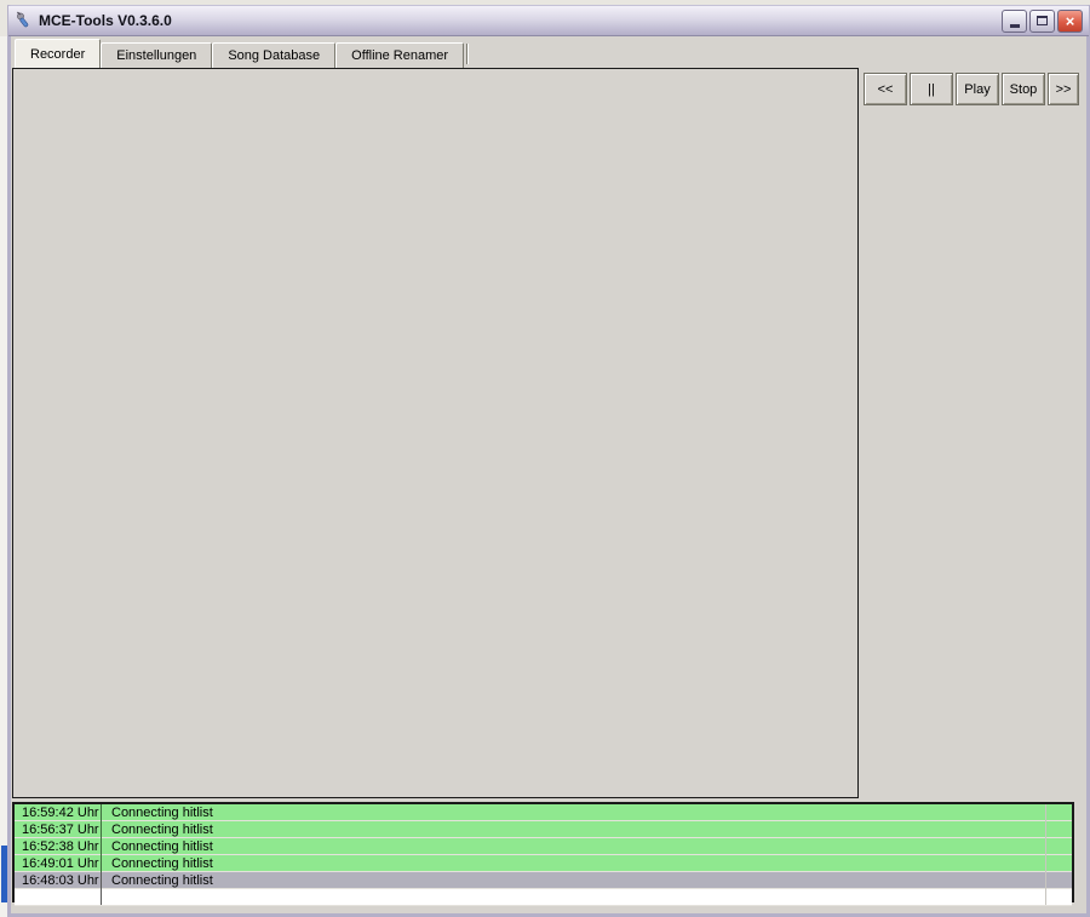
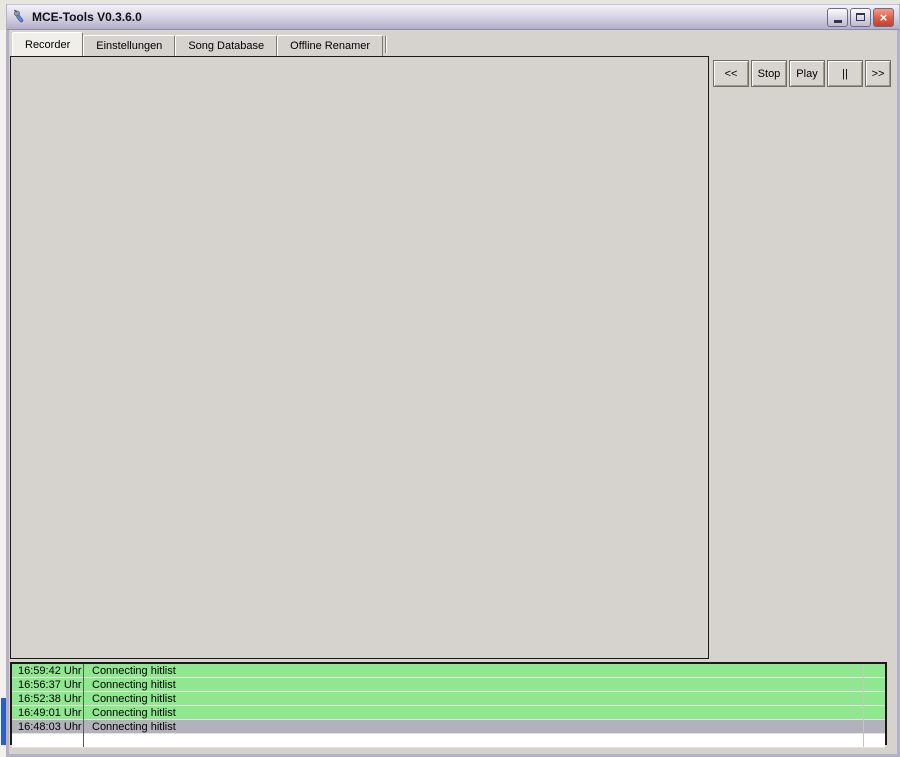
  MCE-Tools V0.3.6.0
  ×
  Recorder
  Einstellungen
  Song Database
  Offline Renamer
  <<
- ||
+ Stop
  Play
- Stop
+ ||
  >>
  16:59:42 Uhr
  Connecting hitlist
  16:56:37 Uhr
  Connecting hitlist
  16:52:38 Uhr
  Connecting hitlist
  16:49:01 Uhr
  Connecting hitlist
  16:48:03 Uhr
  Connecting hitlist
